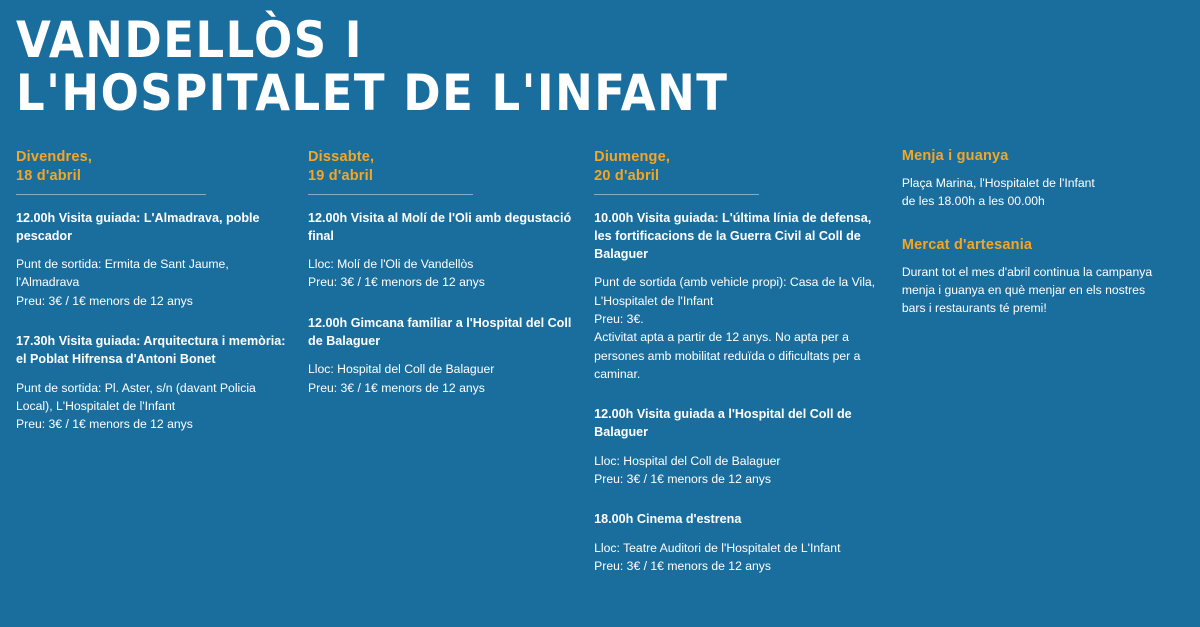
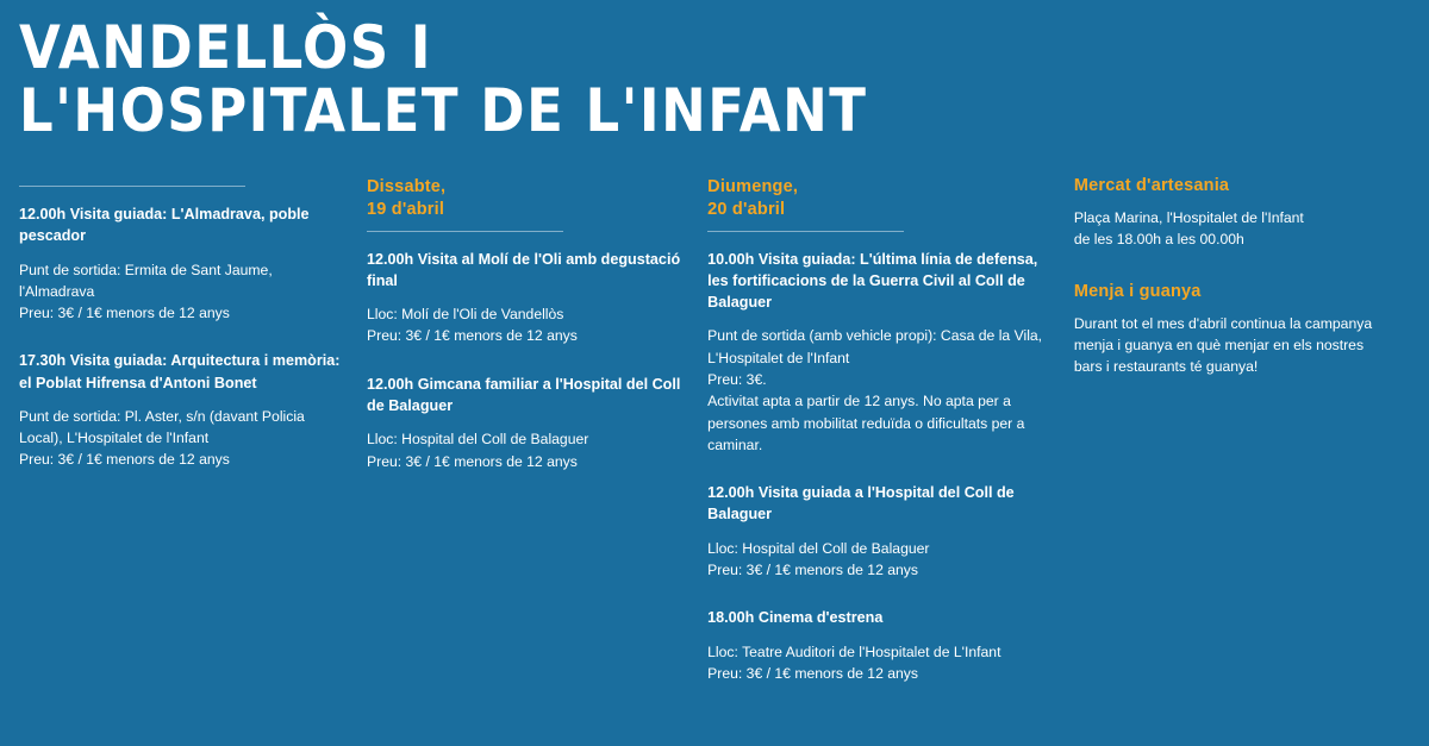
  VANDELLÒS I
  L'HOSPITALET DE L'INFANT
- Divendres,
- 18 d'abril
  12.00h Visita guiada: L'Almadrava, poble pescador
  Punt de sortida: Ermita de Sant Jaume, l'Almadrava
  Preu: 3€ / 1€ menors de 12 anys
  17.30h Visita guiada: Arquitectura i memòria: el Poblat Hifrensa d'Antoni Bonet
  Punt de sortida: Pl. Aster, s/n (davant Policia Local), L'Hospitalet de l'Infant
  Preu: 3€ / 1€ menors de 12 anys
  Dissabte,
  19 d'abril
  12.00h Visita al Molí de l'Oli amb degustació final
  Lloc: Molí de l'Oli de Vandellòs
  Preu: 3€ / 1€ menors de 12 anys
  12.00h Gimcana familiar a l'Hospital del Coll de Balaguer
  Lloc: Hospital del Coll de Balaguer
  Preu: 3€ / 1€ menors de 12 anys
  Diumenge,
  20 d'abril
  10.00h Visita guiada: L'última línia de defensa, les fortificacions de la Guerra Civil al Coll de Balaguer
  Punt de sortida (amb vehicle propi): Casa de la Vila, L'Hospitalet de l'Infant
  Preu: 3€.
  Activitat apta a partir de 12 anys. No apta per a persones amb mobilitat reduïda o dificultats per a caminar.
  12.00h Visita guiada a l'Hospital del Coll de Balaguer
  Lloc: Hospital del Coll de Balaguer
  Preu: 3€ / 1€ menors de 12 anys
  18.00h Cinema d'estrena
  Lloc: Teatre Auditori de l'Hospitalet de L'Infant
  Preu: 3€ / 1€ menors de 12 anys
- Menja i guanya
+ Mercat d'artesania
  Plaça Marina, l'Hospitalet de l'Infant
  de les 18.00h a les 00.00h
- Mercat d'artesania
+ Menja i guanya
- Durant tot el mes d'abril continua la campanya menja i guanya en què menjar en els nostres bars i restaurants té premi!
+ Durant tot el mes d'abril continua la campanya menja i guanya en què menjar en els nostres bars i restaurants té guanya!
